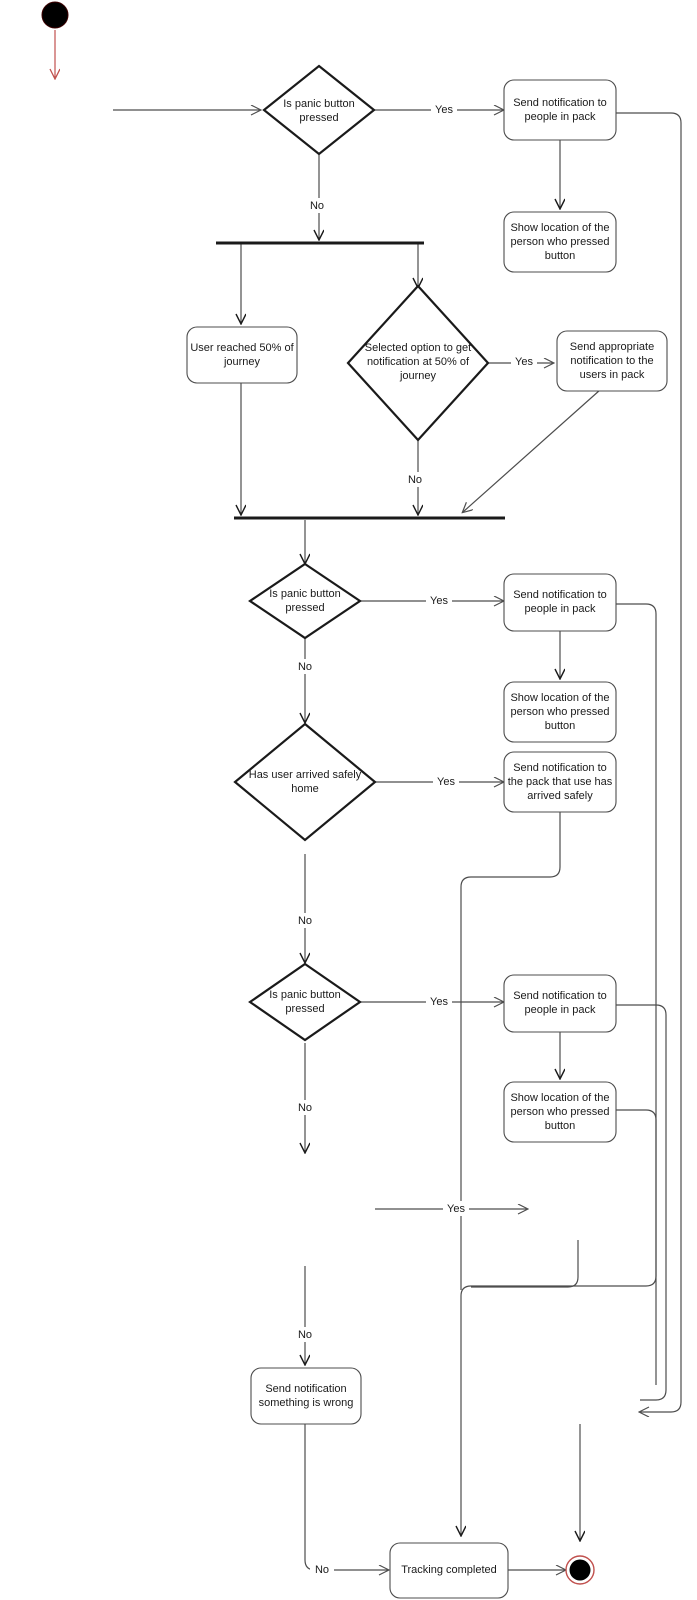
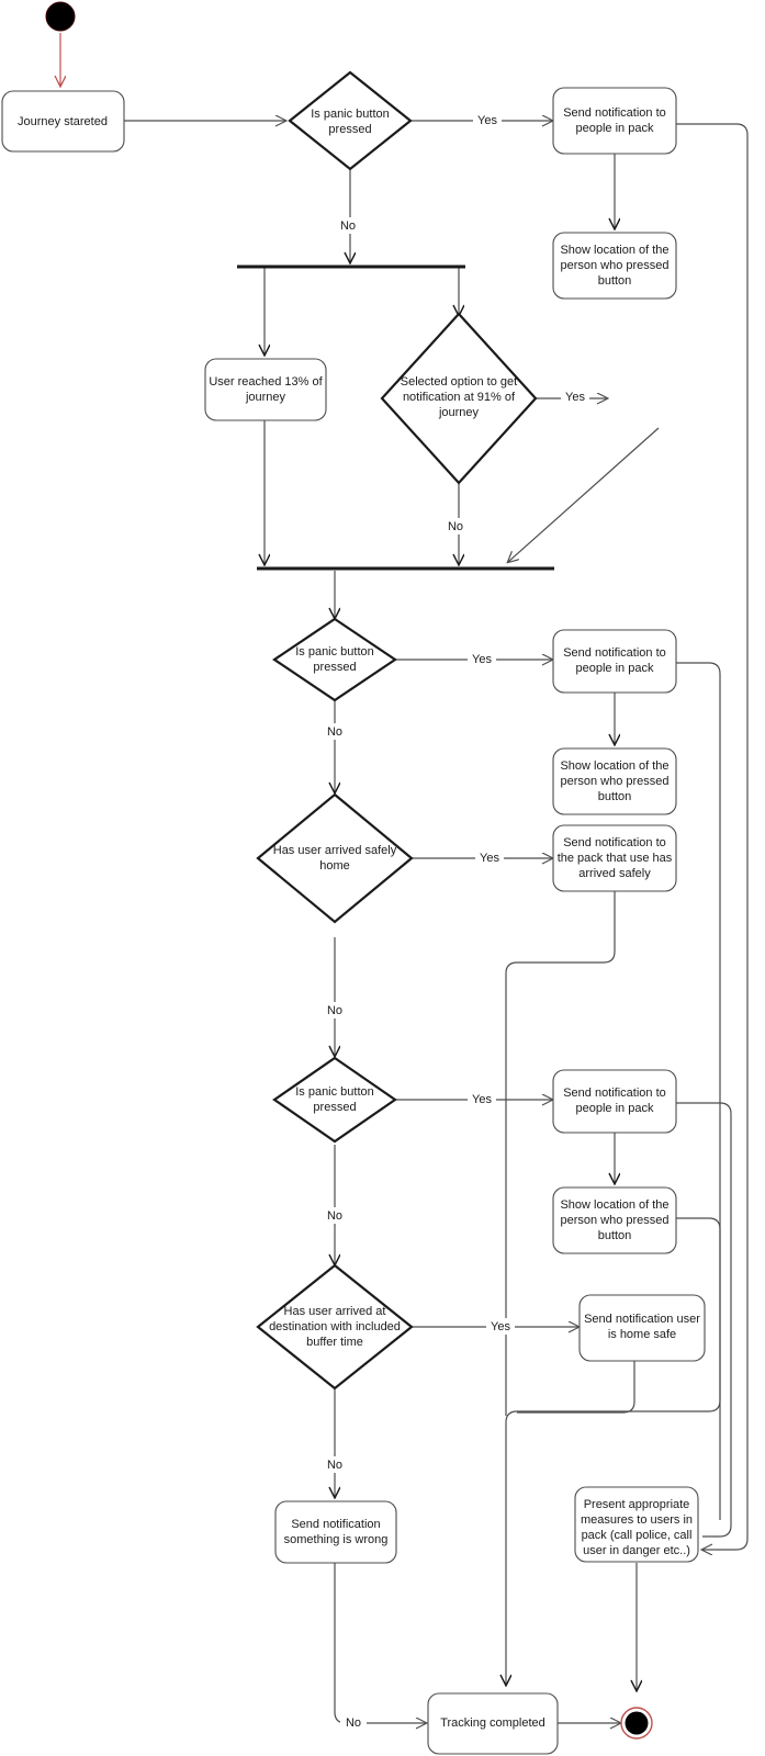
  Yes
  No
  Yes
  No
  Yes
  No
  Yes
  No
  Yes
  No
  Yes
  No
  No
+ Journey stareted
  Is panic button
  pressed
  Send notification to
  people in pack
  Show location of the
  person who pressed
  button
- User reached 50% of
+ User reached 13% of
  journey
  Selected option to get
- notification at 50% of
+ notification at 91% of
  journey
- Send appropriate
- notification to the
- users in pack
  Is panic button
  pressed
  Send notification to
  people in pack
  Show location of the
  person who pressed
  button
  Has user arrived safely
  home
  Send notification to
  the pack that use has
  arrived safely
  Is panic button
  pressed
  Send notification to
  people in pack
  Show location of the
  person who pressed
  button
+ Has user arrived at
+ destination with included
+ buffer time
+ Send notification user
+ is home safe
  Send notification
  something is wrong
+ Present appropriate
+ measures to users in
+ pack (call police, call
+ user in danger etc..)
  Tracking completed
